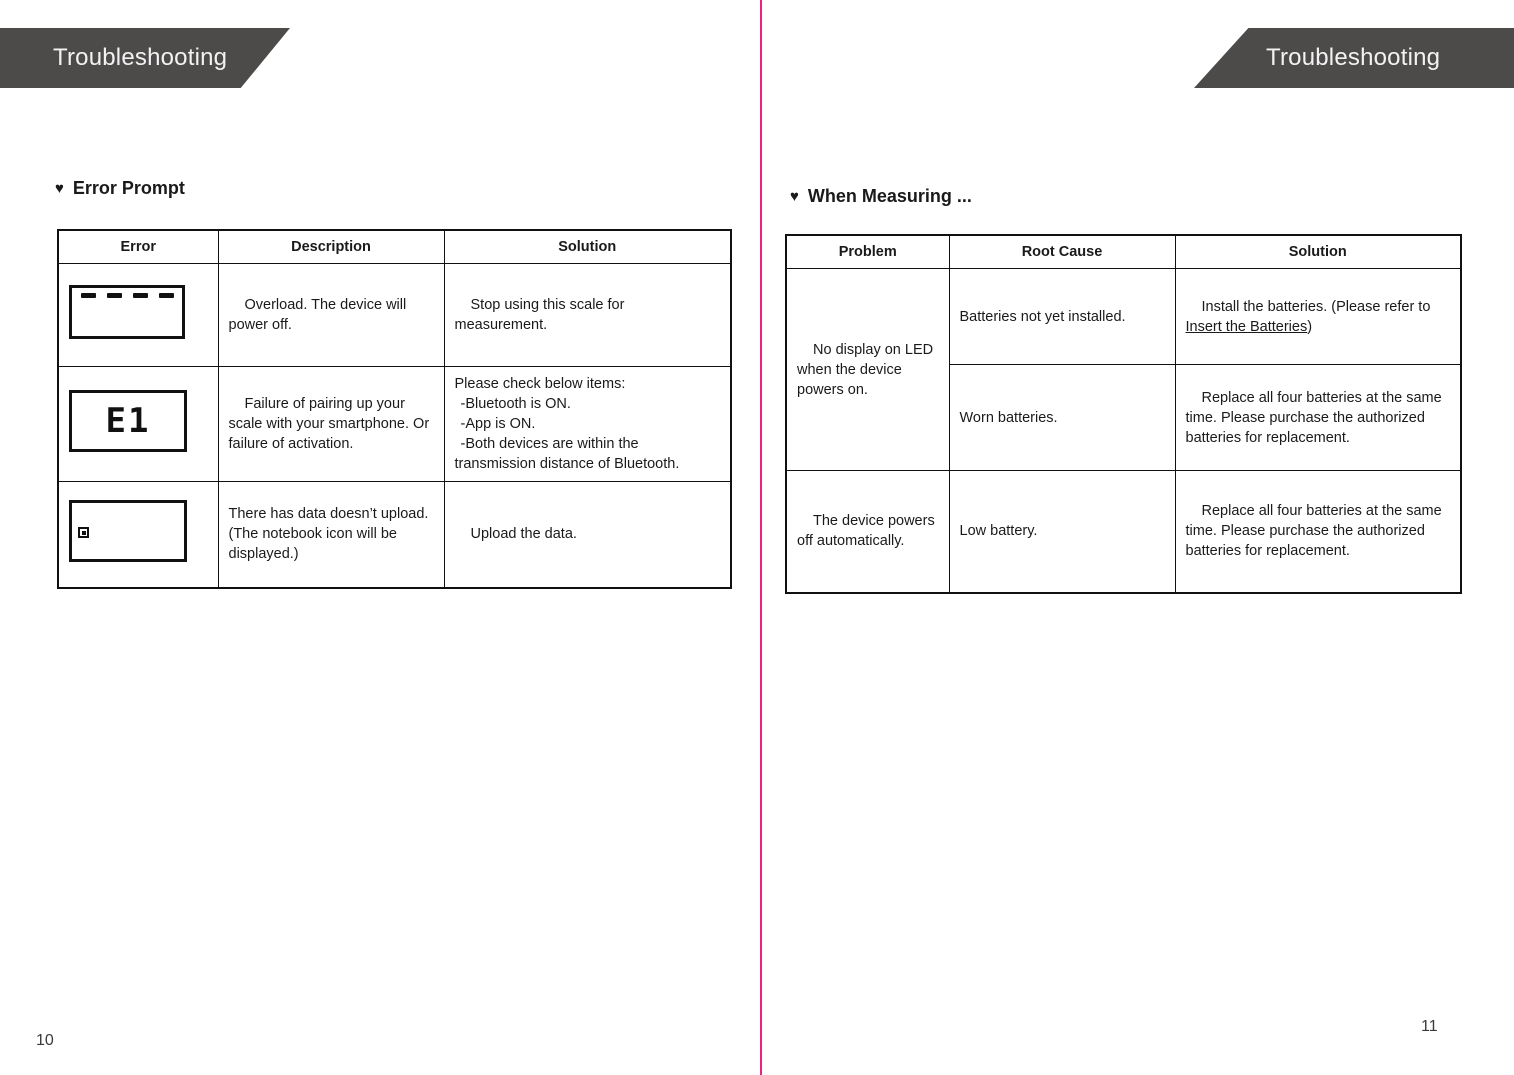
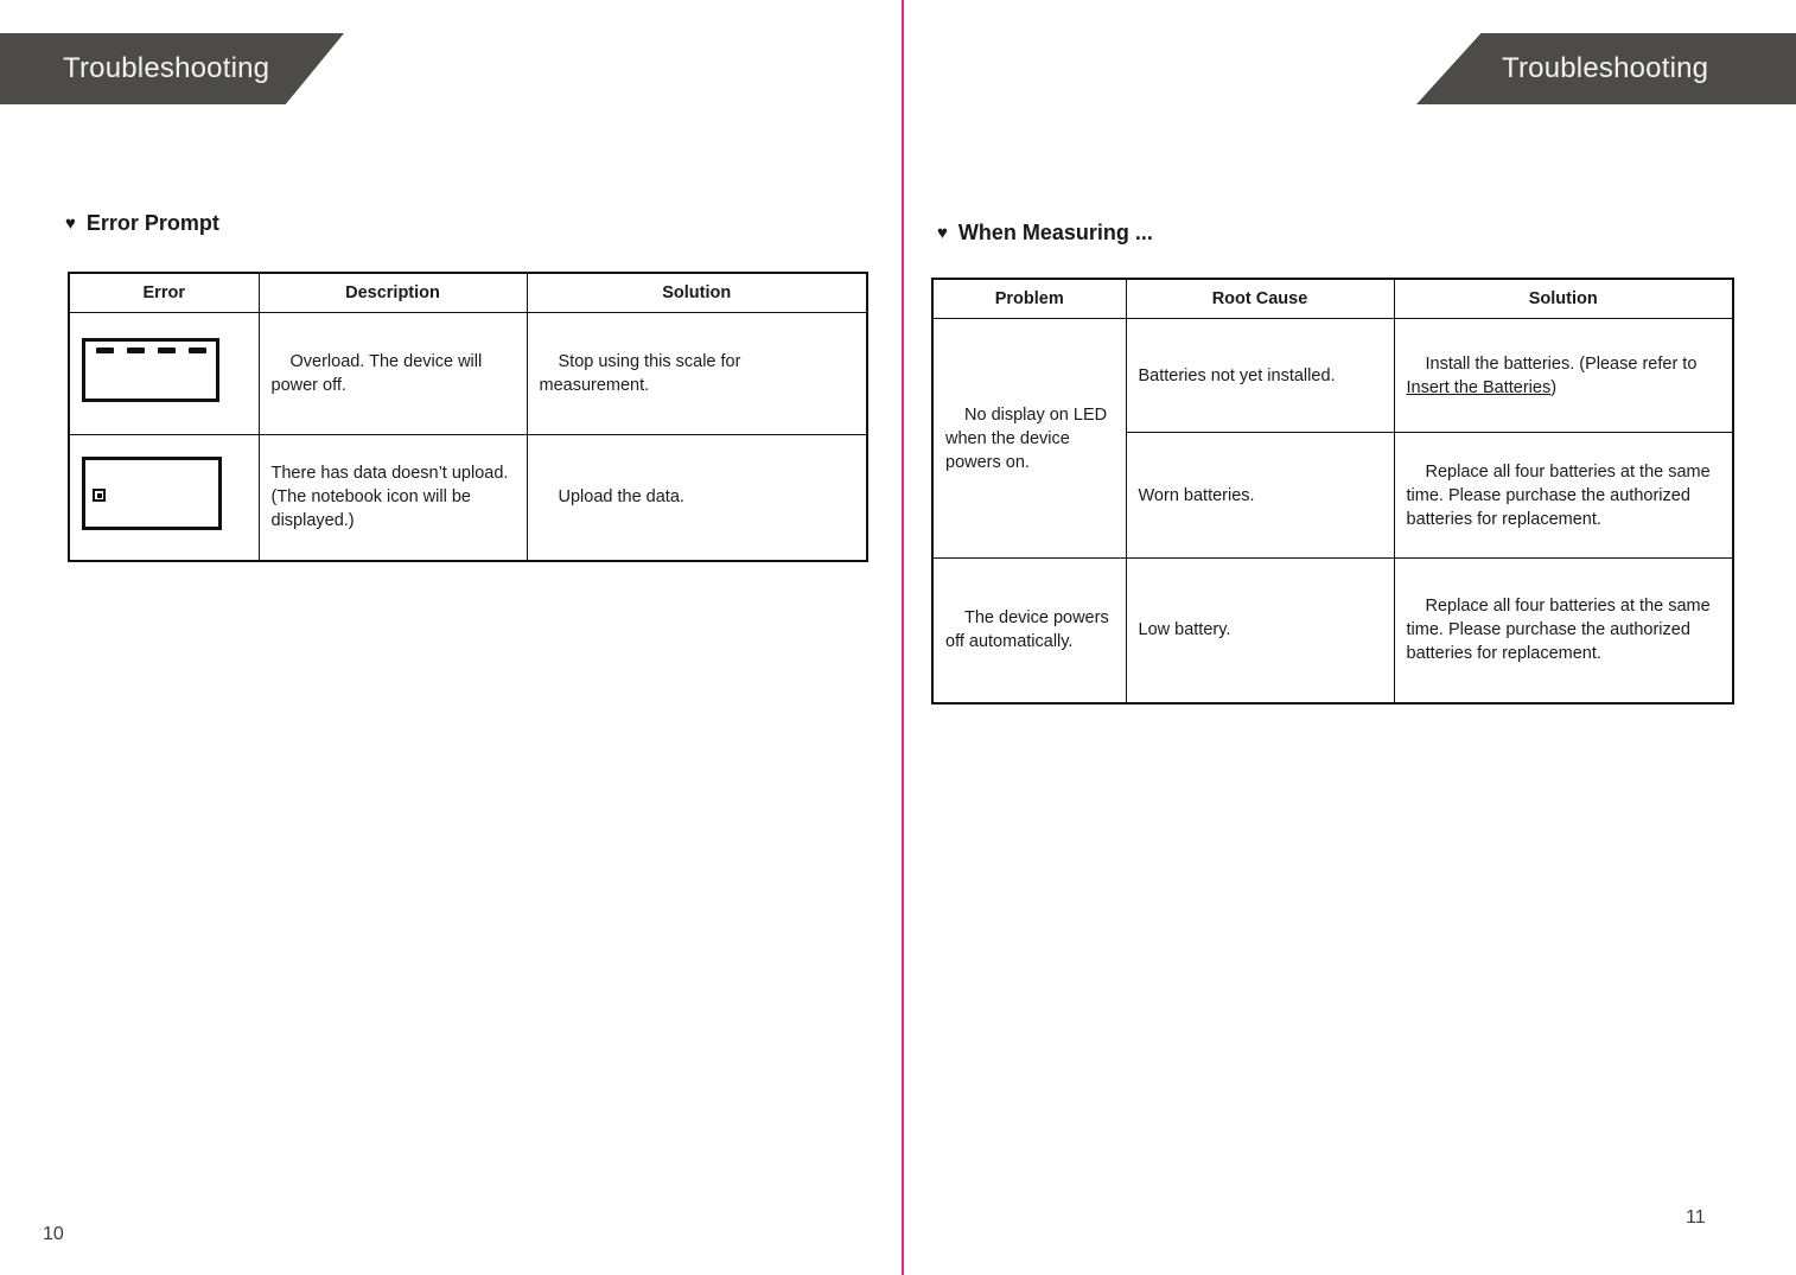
  Troubleshooting
  ♥
  Error Prompt
  Error	Description	Solution
  	Overload. The device will power off.	Stop using this scale for measurement.
- E1	Failure of pairing up your scale with your smartphone. Or failure of activation.	Please check below items: -Bluetooth is ON. -App is ON. -Both devices are within the transmission distance of Bluetooth.
  	There has data doesn’t upload. (The notebook icon will be displayed.)	Upload the data.
  10
  Troubleshooting
  ♥
  When Measuring ...
  Problem	Root Cause	Solution
  No display on LED when the device powers on.	Batteries not yet installed.	Install the batteries. (Please refer to Insert the Batteries)
  Worn batteries.	Replace all four batteries at the same time. Please purchase the authorized batteries for replacement.
  The device powers off automatically.	Low battery.	Replace all four batteries at the same time. Please purchase the authorized batteries for replacement.
  11
